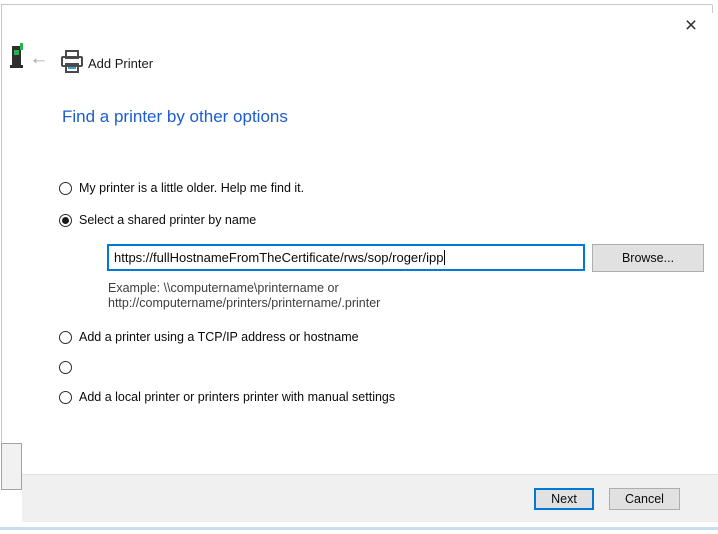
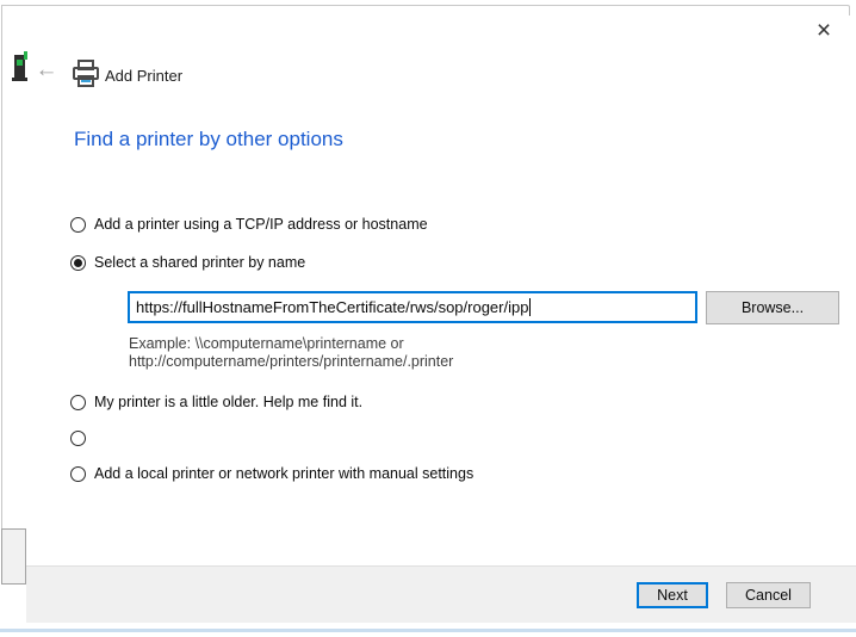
  ×
  ←
  Add Printer
  Find a printer by other options
- My printer is a little older. Help me find it.
+ Add a printer using a TCP/IP address or hostname
  Select a shared printer by name
  https://fullHostnameFromTheCertificate/rws/sop/roger/ipp
  Browse...
  Example: \\computername\printername or
  http://computername/printers/printername/.printer
- Add a printer using a TCP/IP address or hostname
+ My printer is a little older. Help me find it.
- Add a local printer or printers printer with manual settings
+ Add a local printer or network printer with manual settings
  Next
  Cancel
